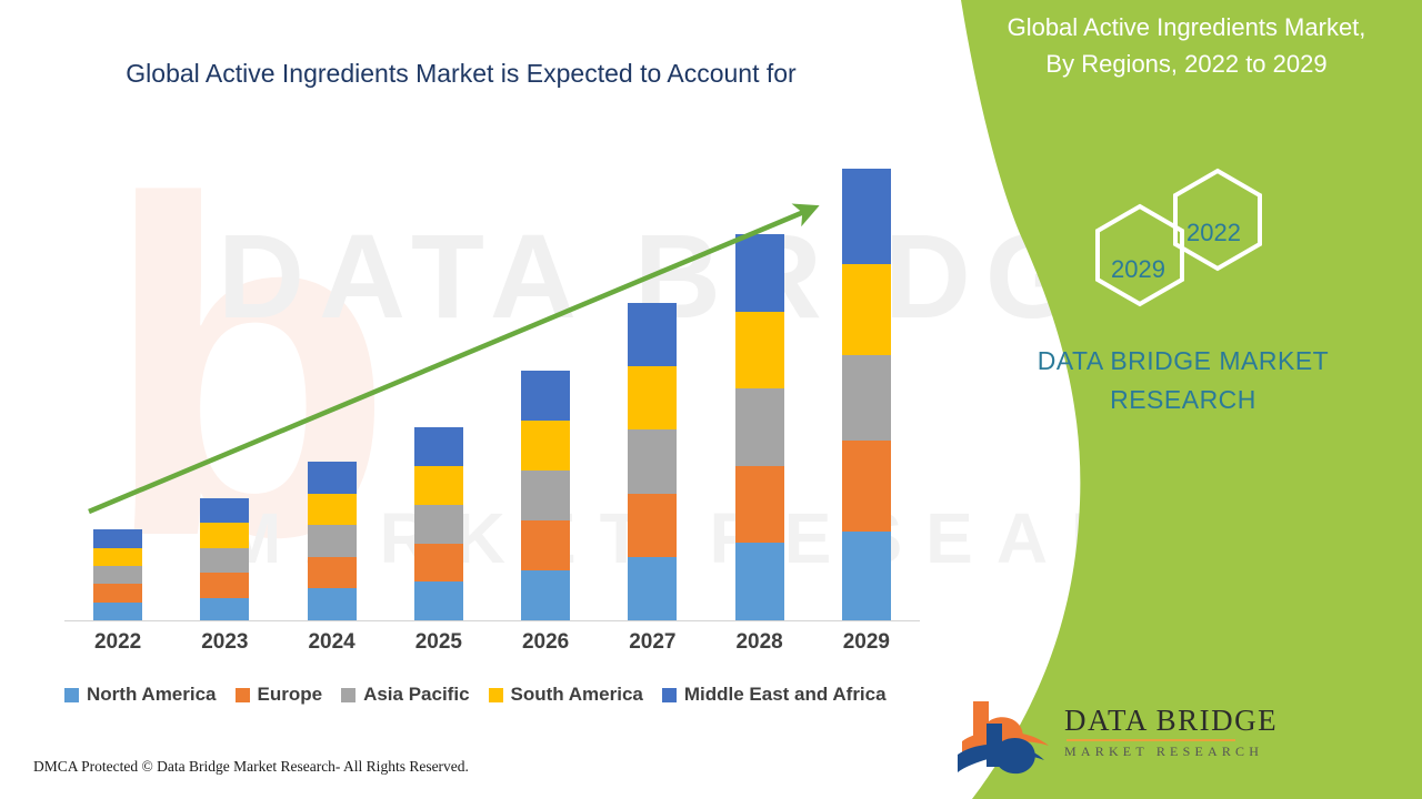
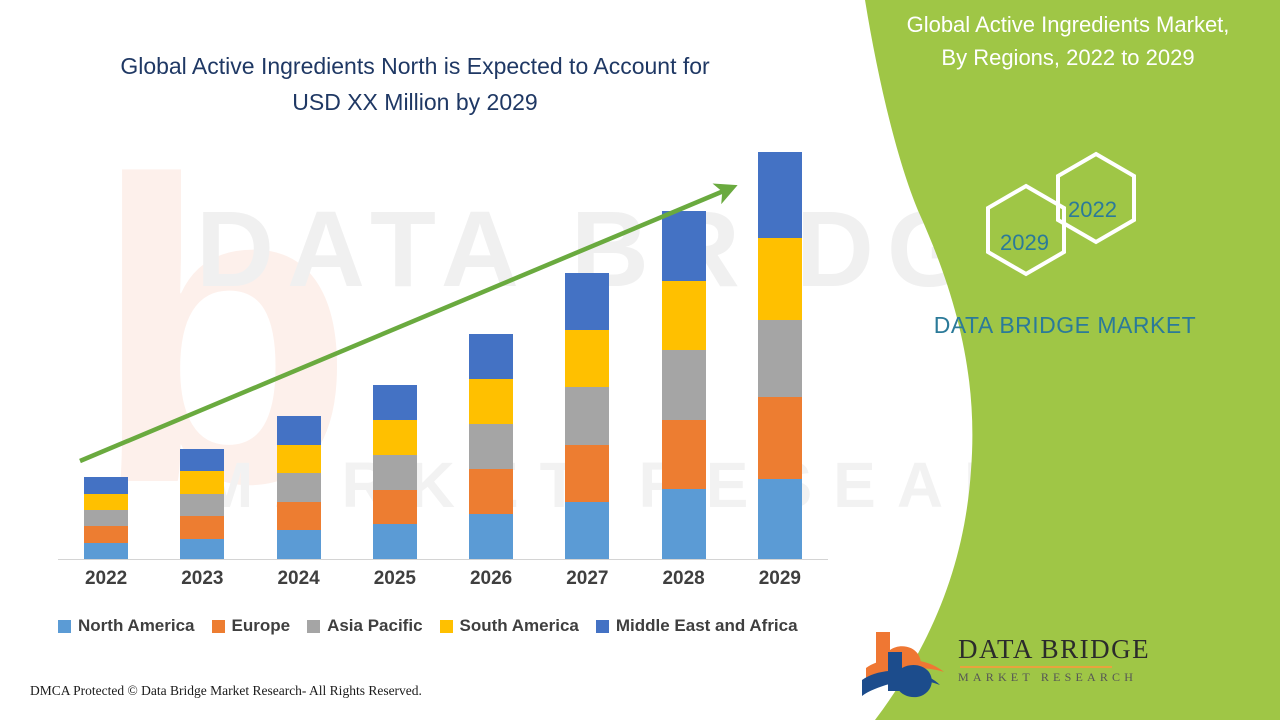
  b
  DATA BRD
- Global Active Ingredients Market is Expected to Account for
+ Global Active Ingredients North is Expected to Account for
+ USD XX Million by 2029
  2022
  2023
  2024
  2025
  2026
  2027
  2028
  2029
  North America
  Europe
  Asia Pacific
  South America
  Middle East and Africa
  DMCA Protected © Data Bridge Market Research- All Rights Reserved.
  Global Active Ingredients Market,
  By Regions, 2022 to 2029
  2022
  2029
  DATA BRIDGE MARKET
- RESEARCH
  DATA BRIDGE
  MARKET RESEARCH
